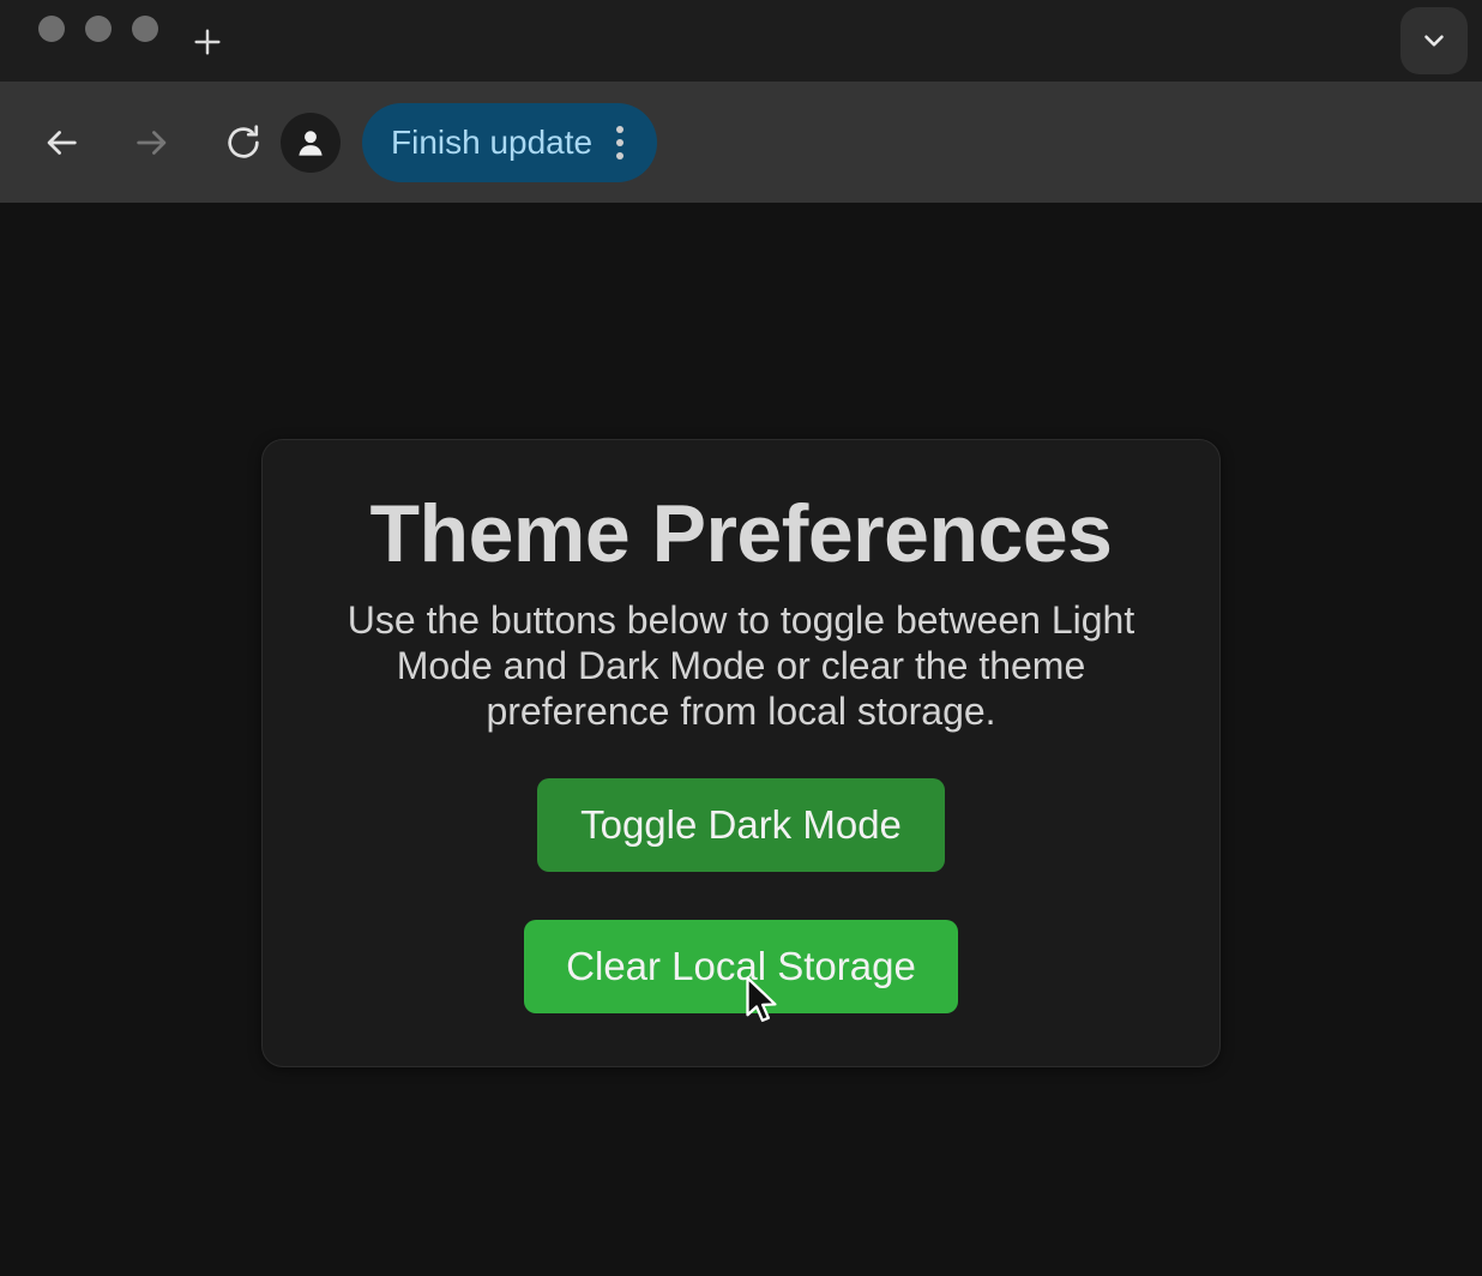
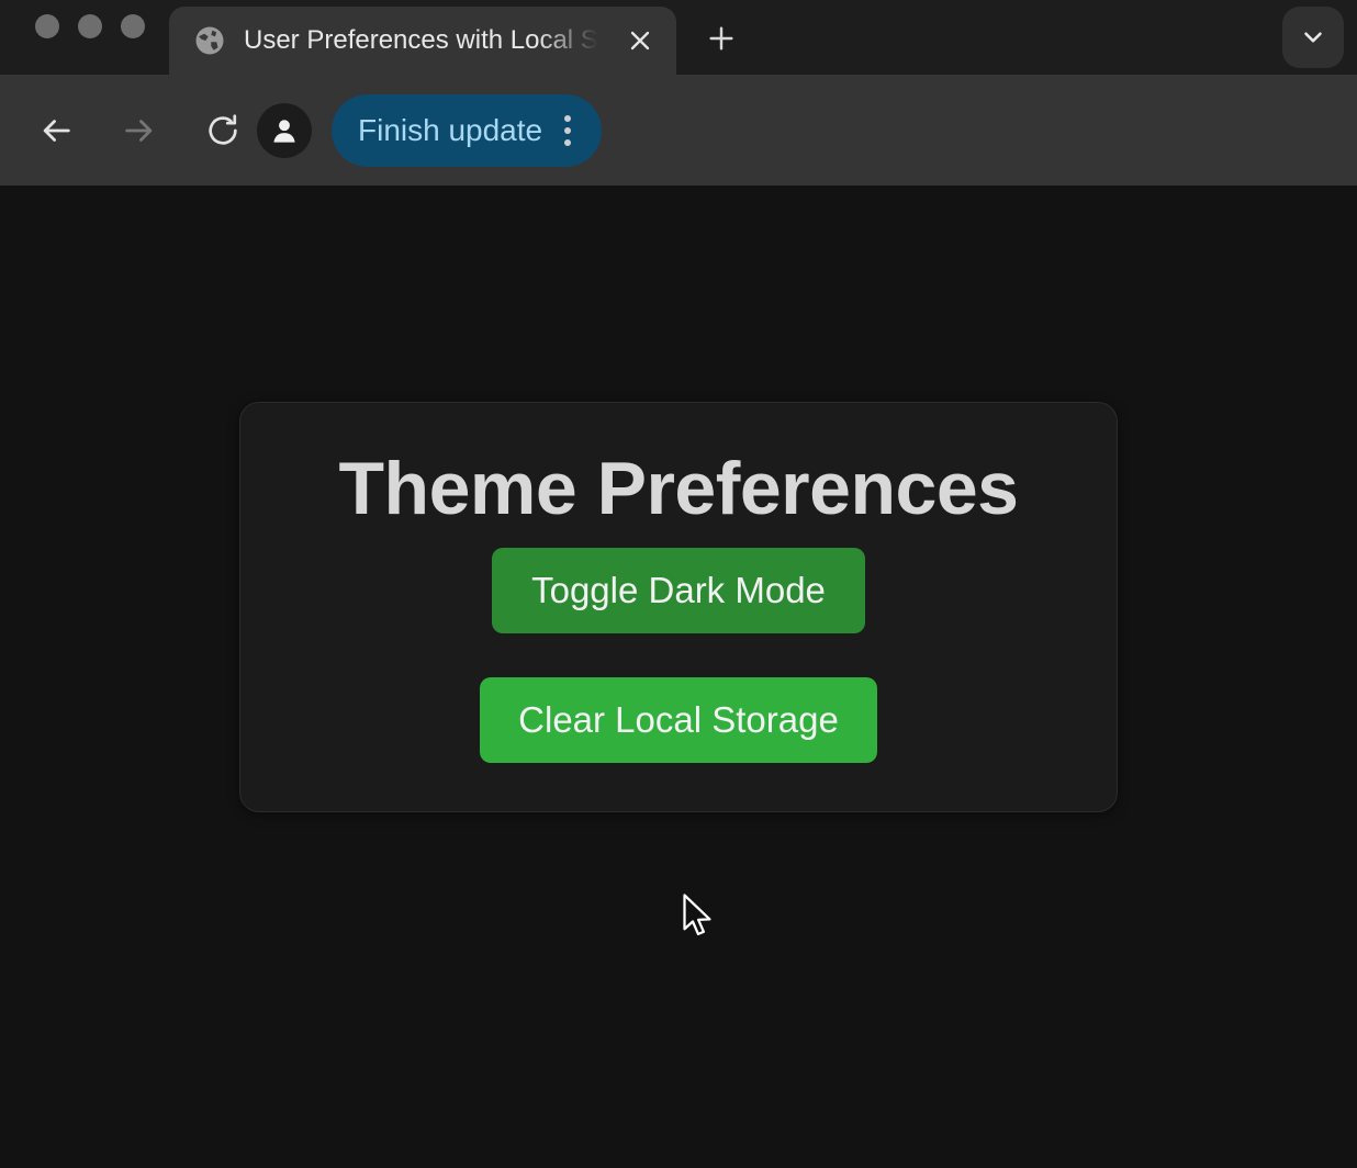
+ User Preferences with Local S
  Finish update
  Theme Preferences
- Use the buttons below to toggle between Light Mode and Dark Mode or clear the theme preference from local storage.
  Toggle Dark Mode
  Clear Local Storage
